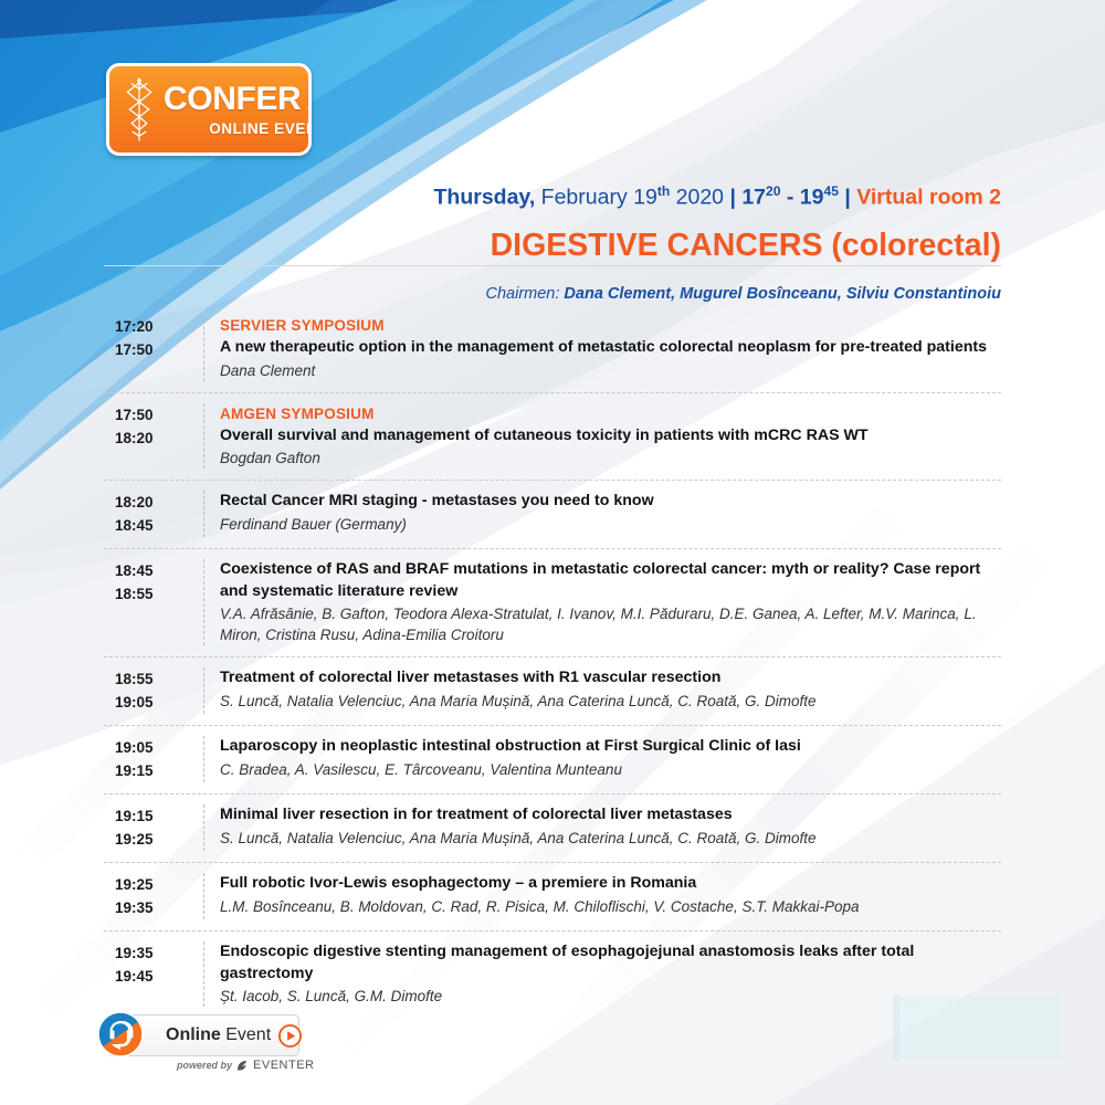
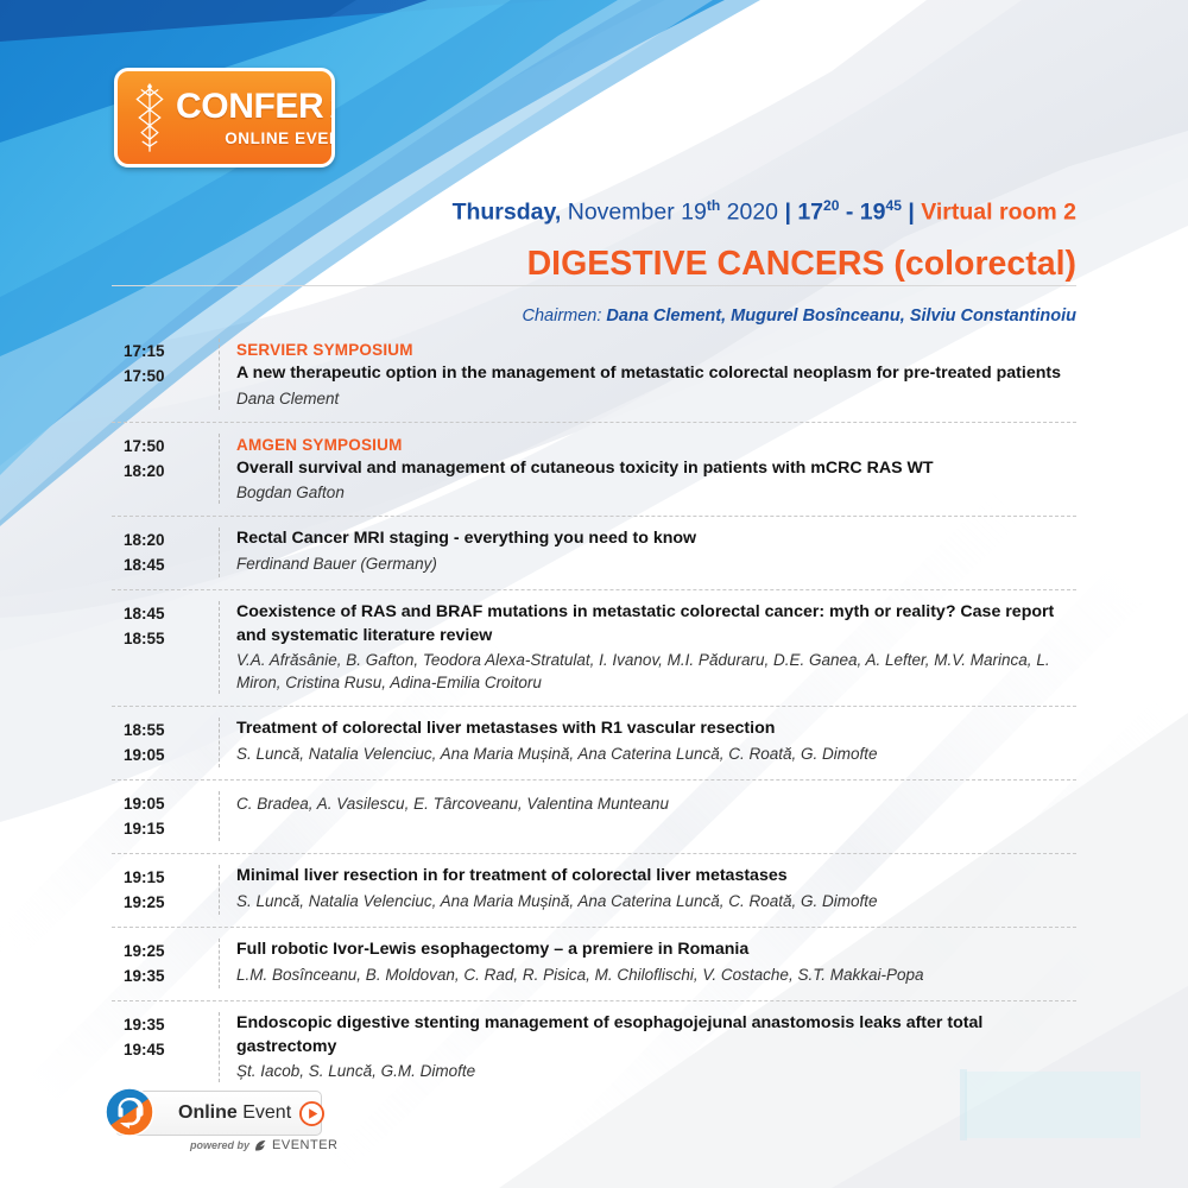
  CONFER
  ONLINE EVE
- Thursday, February 19th 2020 | 1720 - 1945 | Virtual room 2
+ Thursday, November 19th 2020 | 1720 - 1945 | Virtual room 2
  DIGESTIVE CANCERS (colorectal)
  Chairmen: Dana Clement, Mugurel Bosînceanu, Silviu Constantinoiu
- 17:20
+ 17:15
  17:50
  SERVIER SYMPOSIUM
  A new therapeutic option in the management of metastatic colorectal neoplasm for pre-treated patients
  Dana Clement
  17:50
  18:20
  AMGEN SYMPOSIUM
  Overall survival and management of cutaneous toxicity in patients with mCRC RAS WT
  Bogdan Gafton
  18:20
  18:45
- Rectal Cancer MRI staging - metastases you need to know
+ Rectal Cancer MRI staging - everything you need to know
  Ferdinand Bauer (Germany)
  18:45
  18:55
  Coexistence of RAS and BRAF mutations in metastatic colorectal cancer: myth or reality? Case report and systematic literature review
  V.A. Afrăsânie, B. Gafton, Teodora Alexa-Stratulat, I. Ivanov, M.I. Păduraru, D.E. Ganea, A. Lefter, M.V. Marinca, L. Miron, Cristina Rusu, Adina-Emilia Croitoru
  18:55
  19:05
  Treatment of colorectal liver metastases with R1 vascular resection
  S. Luncă, Natalia Velenciuc, Ana Maria Mușină, Ana Caterina Luncă, C. Roată, G. Dimofte
  19:05
  19:15
- Laparoscopy in neoplastic intestinal obstruction at First Surgical Clinic of Iasi
  C. Bradea, A. Vasilescu, E. Târcoveanu, Valentina Munteanu
  19:15
  19:25
  Minimal liver resection in for treatment of colorectal liver metastases
  S. Luncă, Natalia Velenciuc, Ana Maria Mușină, Ana Caterina Luncă, C. Roată, G. Dimofte
  19:25
  19:35
  Full robotic Ivor-Lewis esophagectomy – a premiere in Romania
  L.M. Bosînceanu, B. Moldovan, C. Rad, R. Pisica, M. Chiloflischi, V. Costache, S.T. Makkai-Popa
  19:35
  19:45
  Endoscopic digestive stenting management of esophagojejunal anastomosis leaks after total gastrectomy
  Șt. Iacob, S. Luncă, G.M. Dimofte
  Online Event
  powered by
  EVENTER
